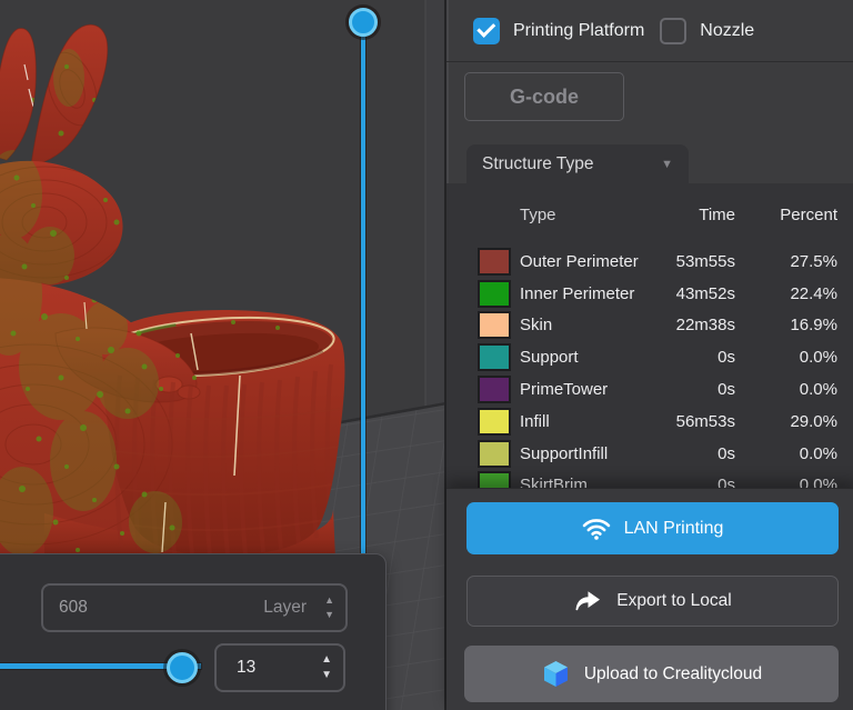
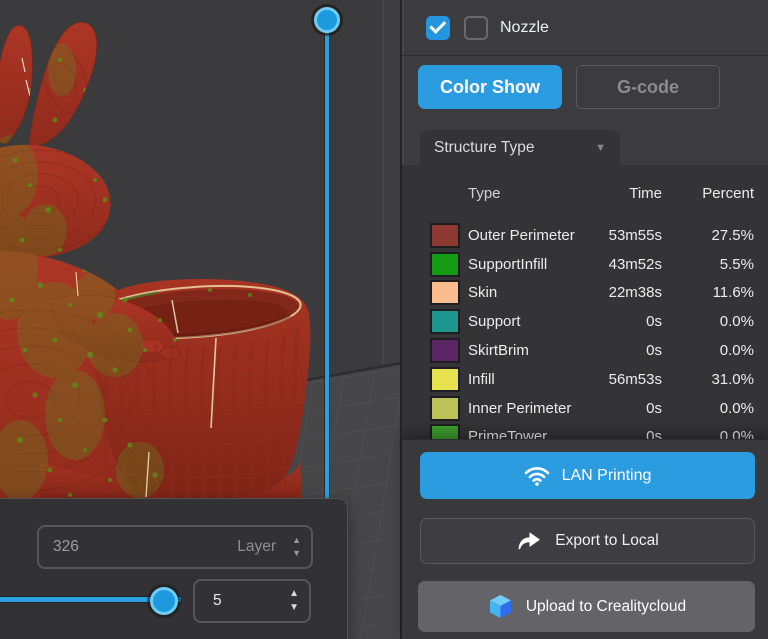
- 608
+ 326
  Layer
  ▲
  ▼
- 13
+ 5
  ▲
  ▼
- Printing Platform
  Nozzle
+ Color Show
  G-code
  Structure Type
  ▼
  Type
  Time
  Percent
  Outer Perimeter
  53m55s
  27.5%
- Inner Perimeter
+ SupportInfill
  43m52s
- 22.4%
+ 5.5%
  Skin
  22m38s
- 16.9%
+ 11.6%
  Support
  0s
  0.0%
- PrimeTower
+ SkirtBrim
  0s
  0.0%
  Infill
  56m53s
- 29.0%
+ 31.0%
- SupportInfill
+ Inner Perimeter
  0s
  0.0%
- SkirtBrim
+ PrimeTower
  0s
  0.0%
  LAN Printing
  Export to Local
  Upload to Crealitycloud
